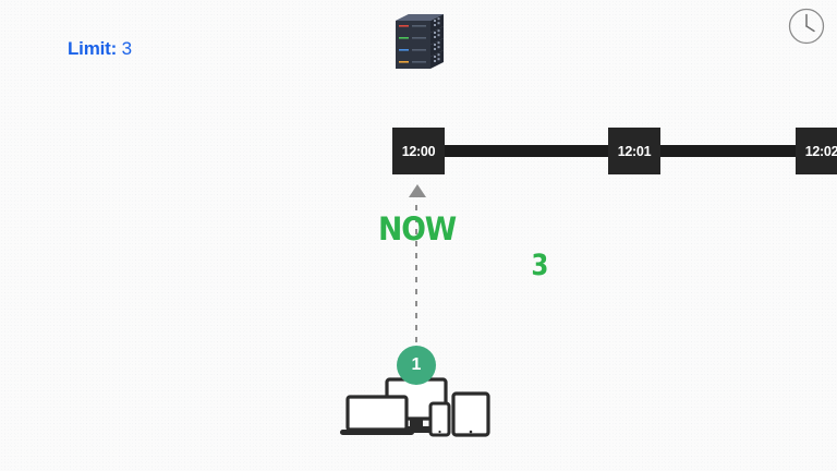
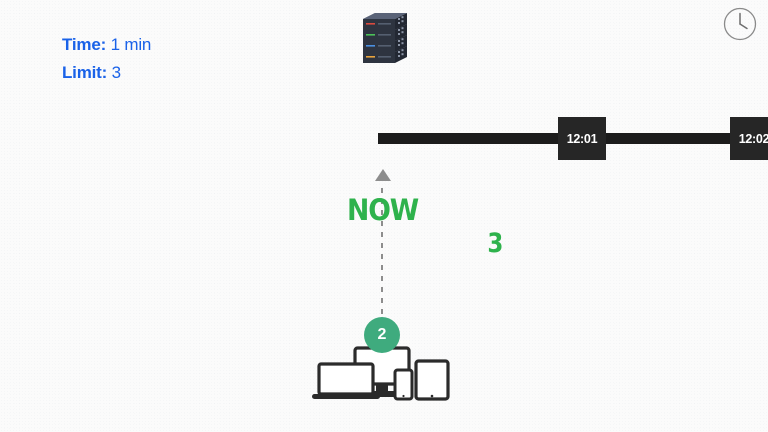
+ Time: 1 min
  Limit: 3
- 12:00
  12:01
  12:02
  NOW
  3
- 1
+ 2
